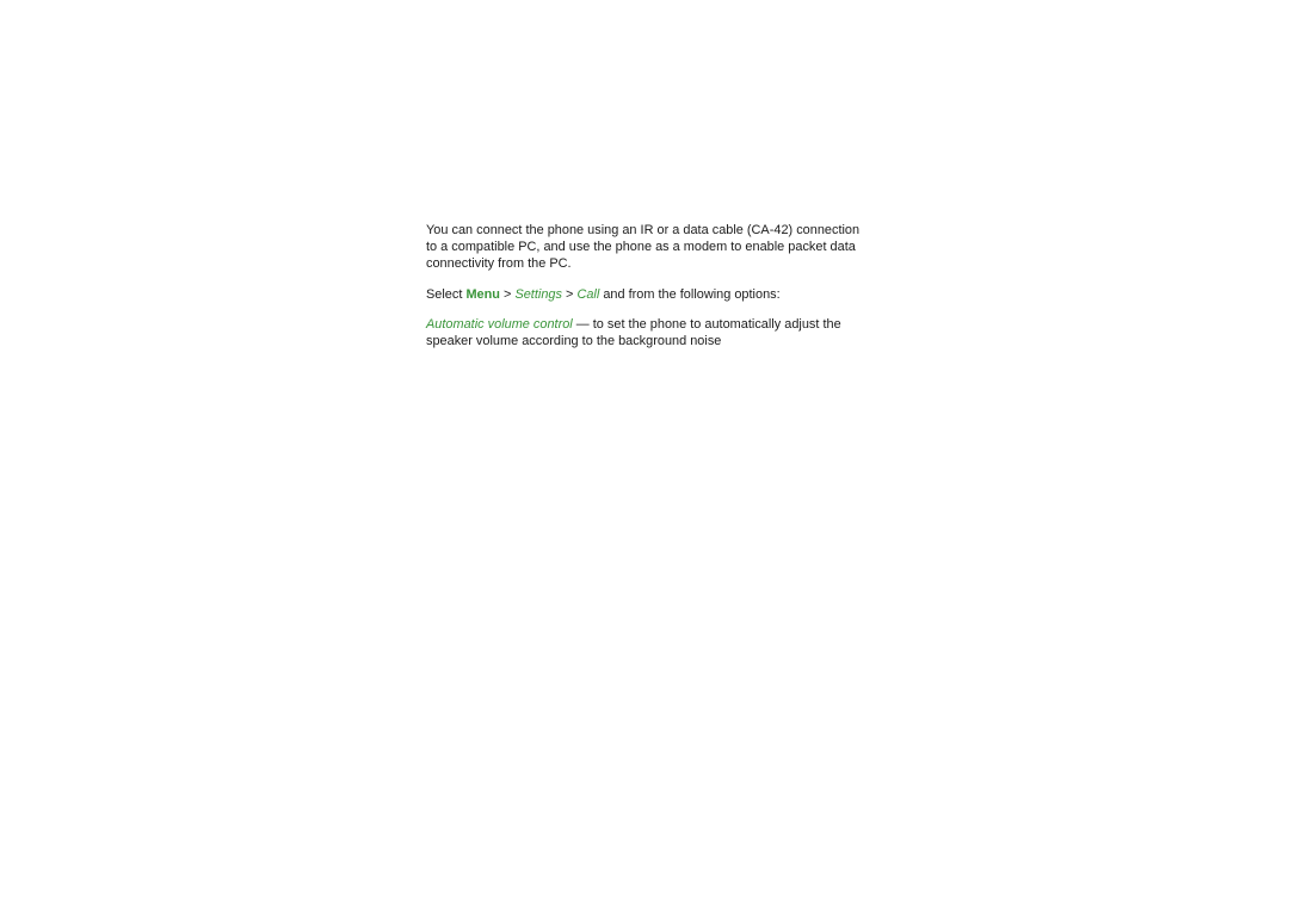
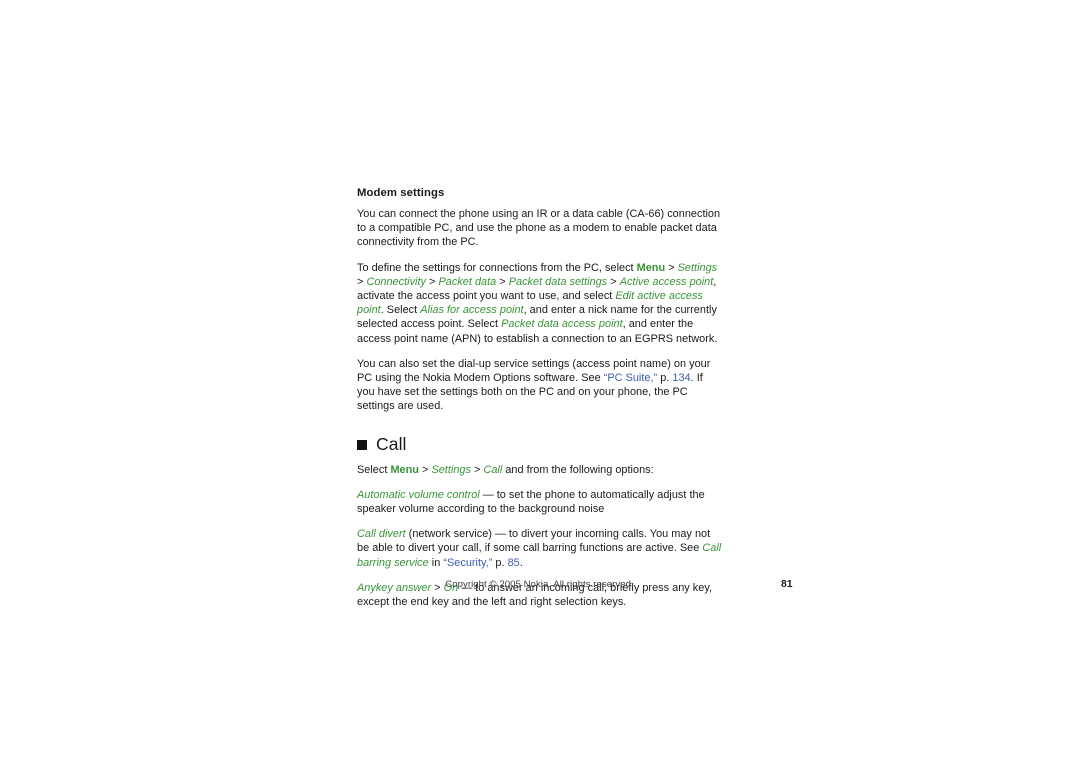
+ Modem settings
- You can connect the phone using an IR or a data cable (CA-42) connection to a compatible PC, and use the phone as a modem to enable packet data connectivity from the PC.
+ You can connect the phone using an IR or a data cable (CA-66) connection to a compatible PC, and use the phone as a modem to enable packet data connectivity from the PC.
+ To define the settings for connections from the PC, select Menu > Settings > Connectivity > Packet data > Packet data settings > Active access point, activate the access point you want to use, and select Edit active access point. Select Alias for access point, and enter a nick name for the currently selected access point. Select Packet data access point, and enter the access point name (APN) to establish a connection to an EGPRS network.
+ You can also set the dial-up service settings (access point name) on your PC using the Nokia Modem Options software. See “PC Suite,” p. 134. If you have set the settings both on the PC and on your phone, the PC settings are used.
+ Call
  Select Menu > Settings > Call and from the following options:
  Automatic volume control — to set the phone to automatically adjust the speaker volume according to the background noise
+ Call divert (network service) — to divert your incoming calls. You may not be able to divert your call, if some call barring functions are active. See Call barring service in “Security,” p. 85.
+ Anykey answer > On — to answer an incoming call, briefly press any key, except the end key and the left and right selection keys.
+ Copyright © 2005 Nokia. All rights reserved.
+ 81
